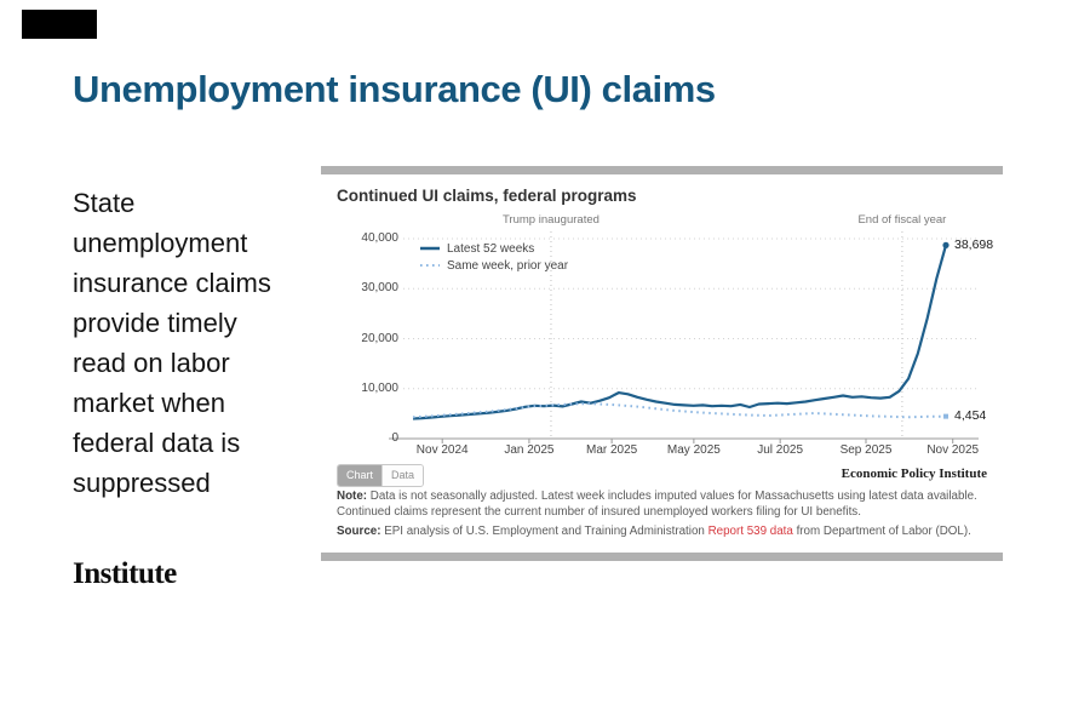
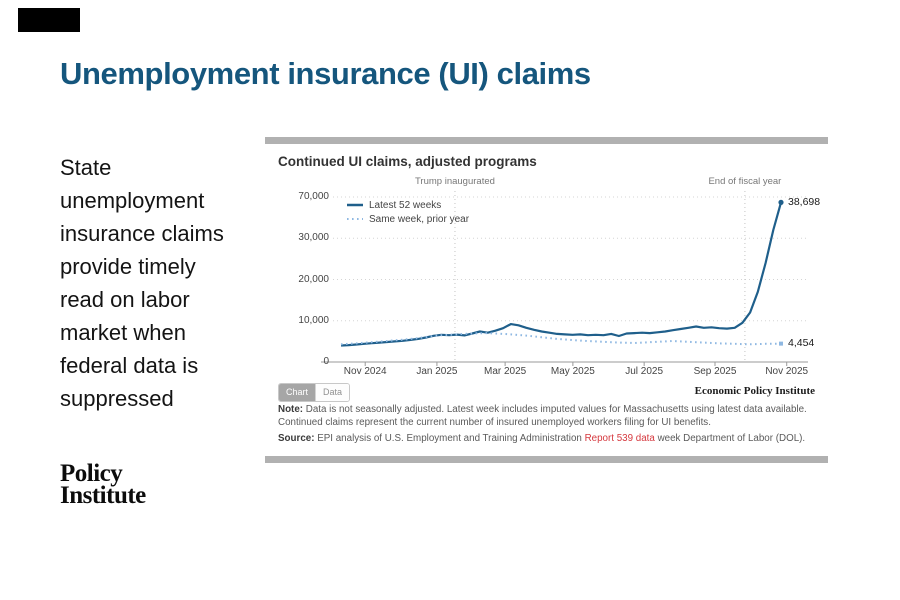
  Unemployment insurance (UI) claims
  State unemployment insurance claims provide timely read on labor market when federal data is suppressed
+ Policy
  Institute
- Continued UI claims, federal programs
+ Continued UI claims, adjusted programs
  Trump inaugurated
  End of fiscal year
  0
  10,000
  20,000
  30,000
- 40,000
+ 70,000
  Nov 2024
  Jan 2025
  Mar 2025
  May 2025
  Jul 2025
  Sep 2025
  Nov 2025
  Latest 52 weeks
  Same week, prior year
  38,698
  4,454
  Chart
  Data
  Economic Policy Institute
  Note: Data is not seasonally adjusted. Latest week includes imputed values for Massachusetts using latest data available. Continued claims represent the current number of insured unemployed workers filing for UI benefits.
- Source: EPI analysis of U.S. Employment and Training Administration Report 539 data from Department of Labor (DOL).
+ Source: EPI analysis of U.S. Employment and Training Administration Report 539 data week Department of Labor (DOL).
